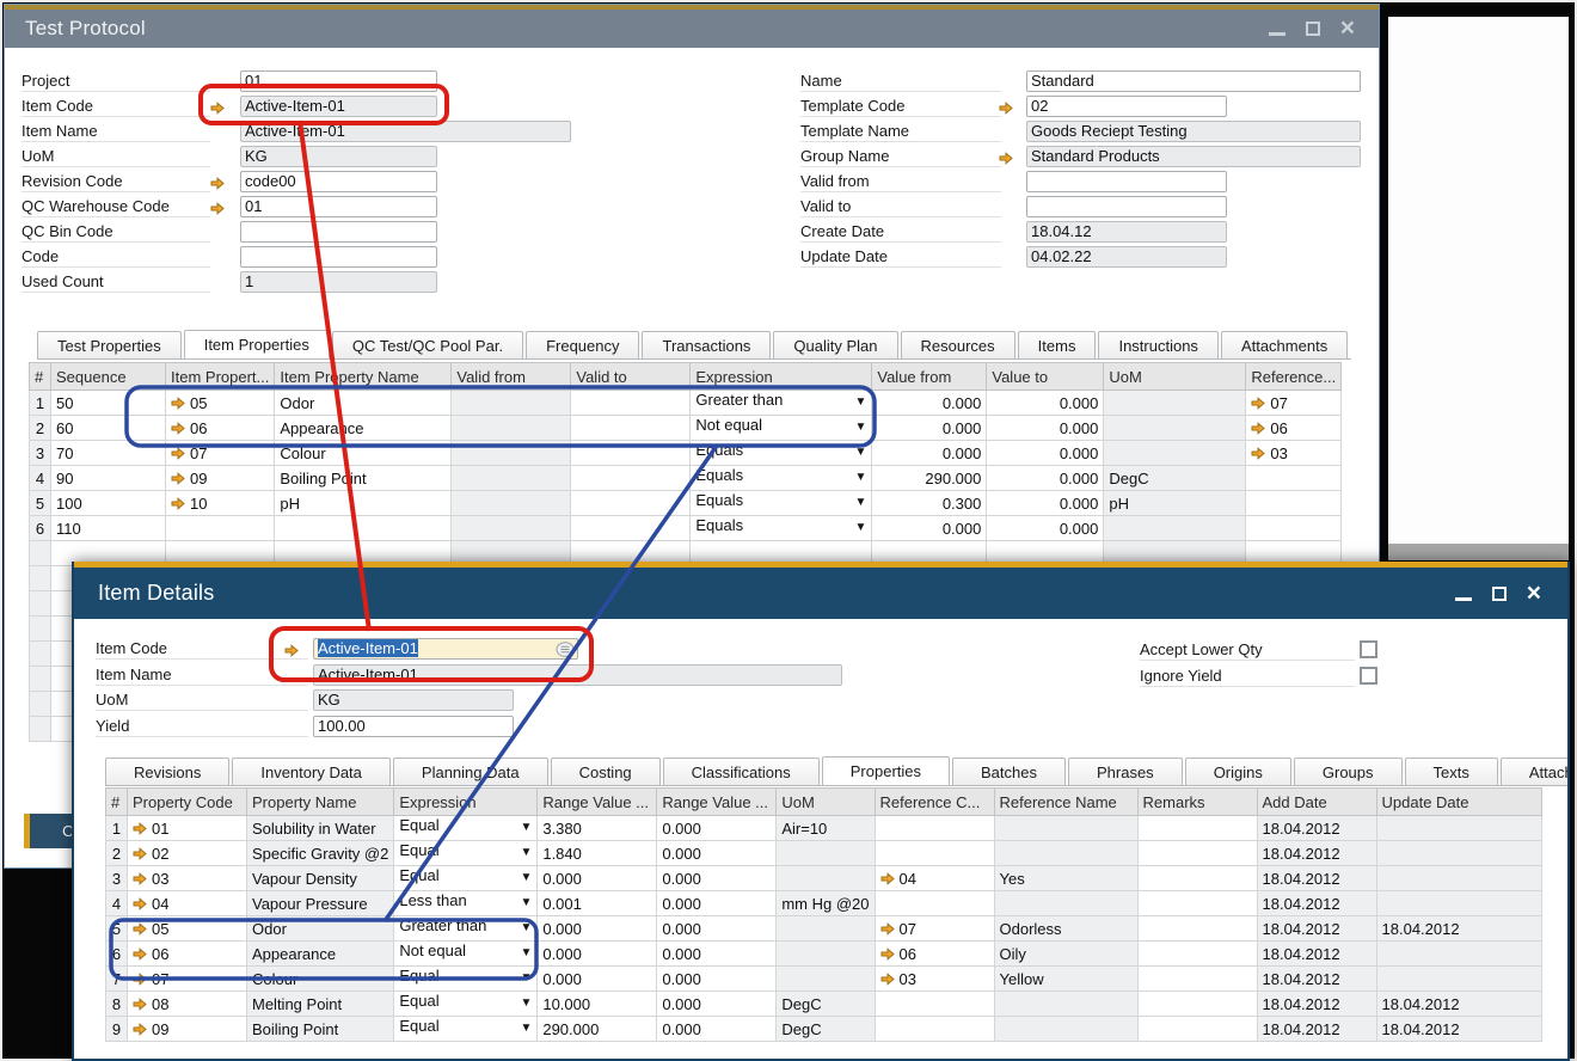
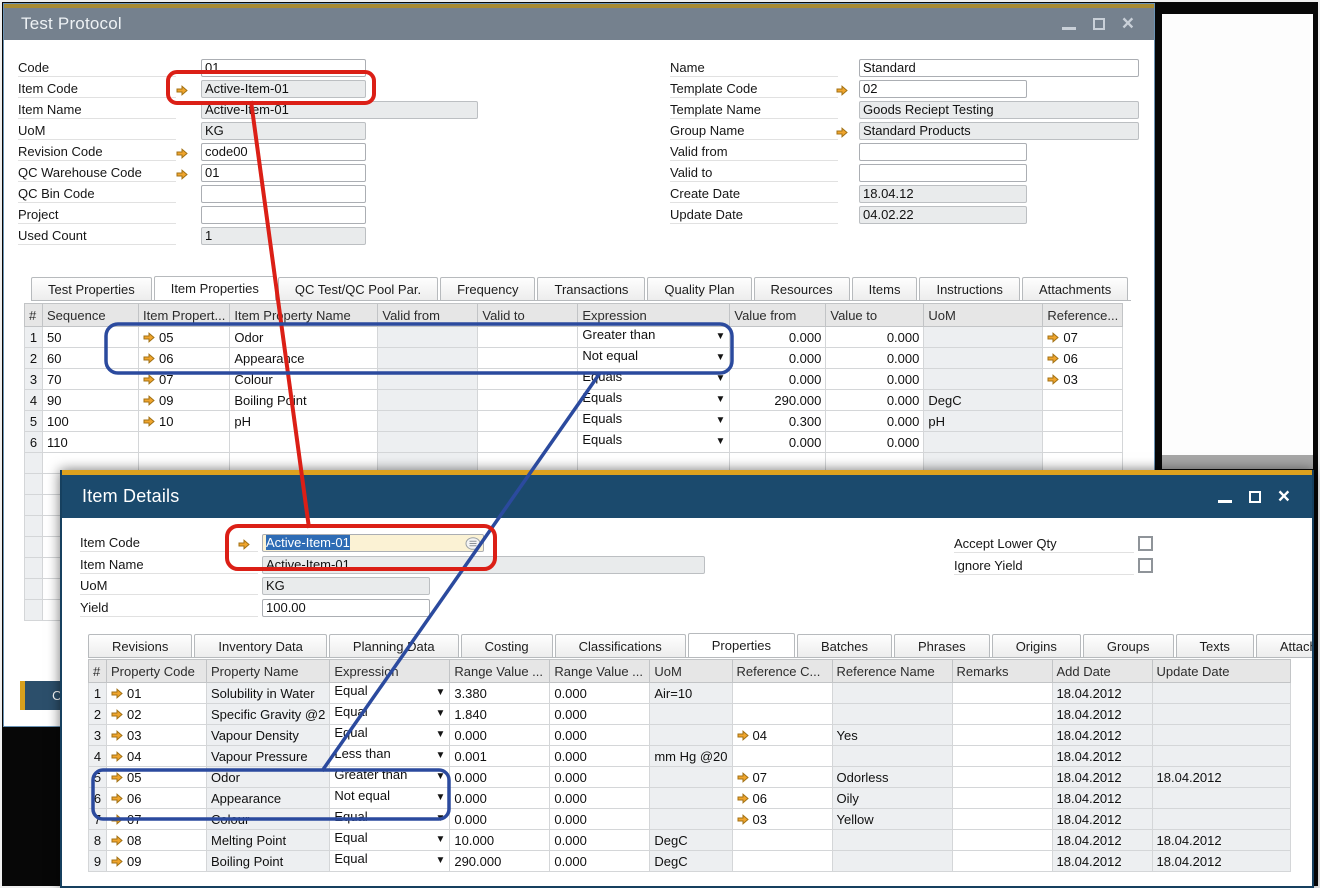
  Test Protocol
  ×
- Project
+ Code
  01
  Item Code
  Active-Item-01
  Item Name
  Active-Iem-01
  UoM
  KG
  Revision Code
  code00
  QC Warehouse Code
  01
  QC Bin Code
- Code
+ Project
  Used Count
  1
  Name
  Standard
  Template Code
  02
  Template Name
  Goods Reciept Testing
  Group Name
  Standard Products
  Valid from
  Valid to
  Create Date
  18.04.12
  Update Date
  04.02.22
  Test Properties Item Properties QC Test/QC Pool Par. Frequency Transactions Quality Plan Resources Items Instructions Attachments
  #	Sequence	Item Propert...	Item Prperty Name	Valid from	Valid to	Expression	Value from	Value to	UoM	Reference...
  1	50	05	Odor			Greater than ▼	0.000	0.000		07
  2	60	06	Appearace			Not equal ▼	0.000	0.000		06
  3	70	07	Colour			Equals ▼	0.000	0.000		03
  4	90	09	Boiling Point			Equals ▼	290.000	0.000	DegC
  5	100	10	pH			Equals ▼	0.300	0.000	pH
  6	110					Equals ▼	0.000	0.000
  Item Details
  ×
  Item Code
  Active-Item-01
  Item Name
  Active-Item-01
  UoM
  KG
  Yield
  100.00
  Accept Lower Qty
  Ignore Yield
  Revisions Inventory Data Planning Data Costing Classifications Properties Batches Phrases Origins Groups Texts Attac
  #	Property Code	Property Name	Expression	Range Value ...	Range Value ...	UoM	Reference C...	Reference Name	Remarks	Add Date	Update Date
  1	01	Solubility in Water	Equal ▼	3.380	0.000	Air=10				18.04.2012
  2	02	Specific Gravity @2	Equal ▼	1.840	0.000					18.04.2012
  3	03	Vapour Density	Equal ▼	0.000	0.000		04	Yes		18.04.2012
  4	04	Vapour Pressure	Less than ▼	0.001	0.000	mm Hg @20				18.04.2012
  5	05	Odor	Greater than ▼	0.000	0.000		07	Odorless		18.04.2012	18.04.2012
  6	06	Appearance	Not equal ▼	0.000	0.000		06	Oily		18.04.2012
  			Equal	0.000	0.000		03	Yellow		18.04.2012
  8	08	Melting Point	Equal ▼	10.000	0.000	DegC				18.04.2012	18.04.2012
  9	09	Boiling Point	Equal ▼	290.000	0.000	DegC				18.04.2012	18.04.2012
